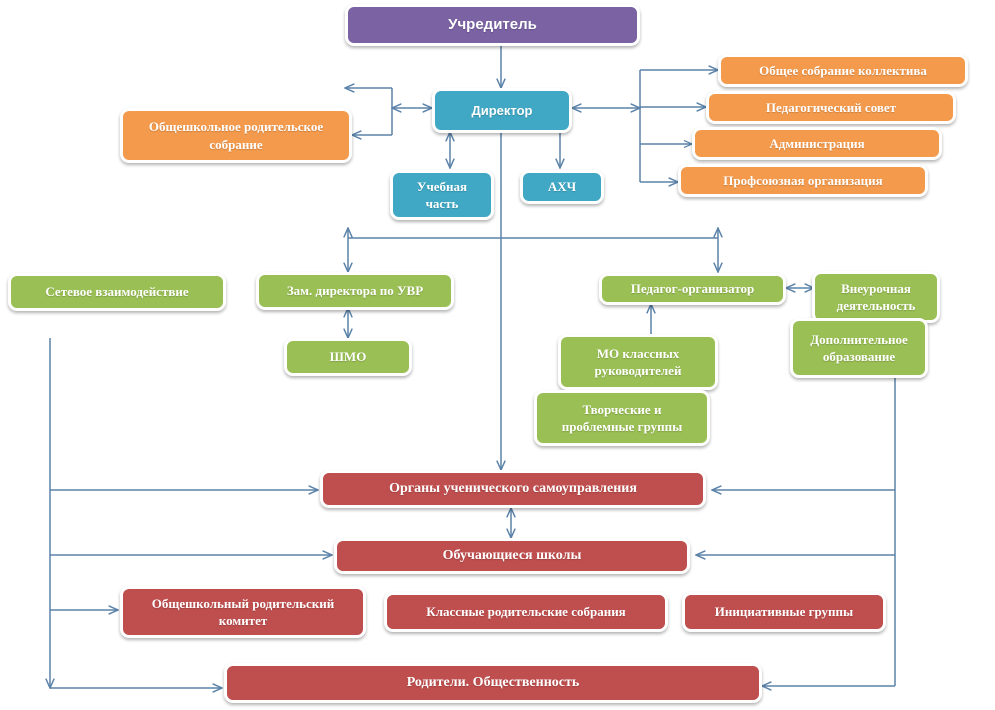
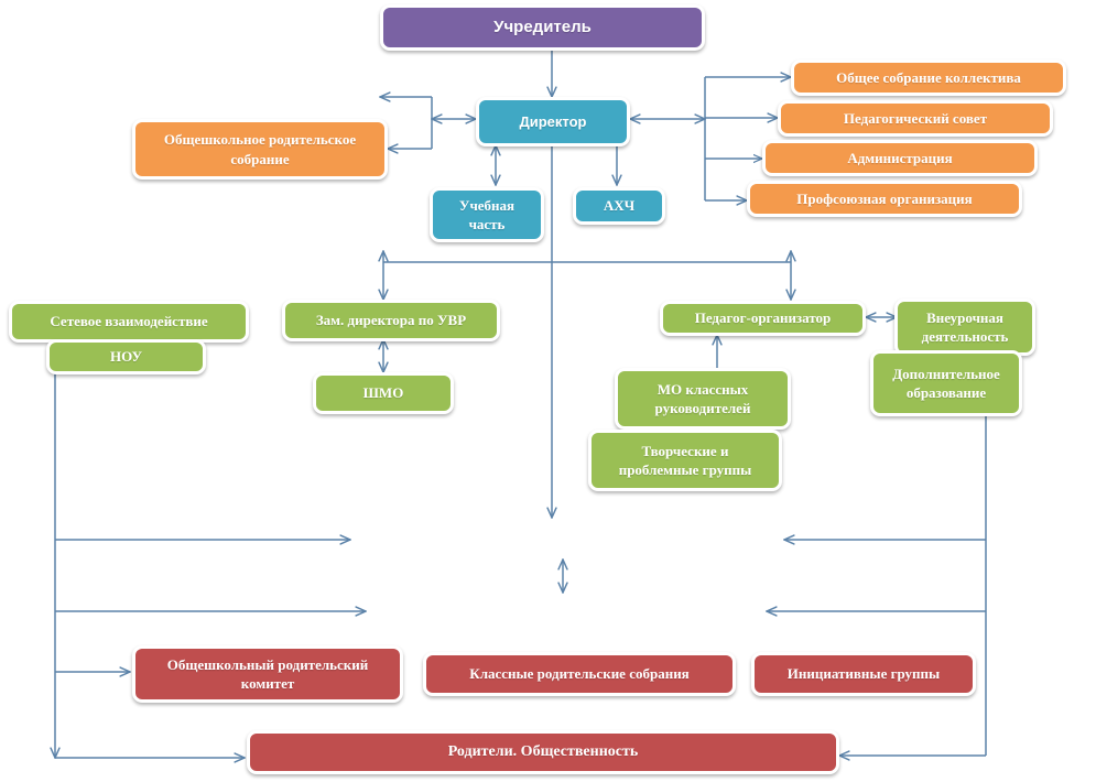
  Учредитель
  Директор
  Общешкольное родительское собрание
  Общее собрание коллектива
  Педагогический совет
  Администрация
  Профсоюзная организация
  Учебная часть
  АХЧ
  Сетевое взаимодействие
+ НОУ
  Зам. директора по УВР
  ШМО
  Педагог-организатор
  Внеурочная деятельность
  Дополнительное образование
  МО классных руководителей
  Творческие и проблемные группы
- Органы ученического самоуправления
- Обучающиеся школы
  Общешкольный родительский комитет
  Классные родительские собрания
  Инициативные группы
  Родители. Общественность
